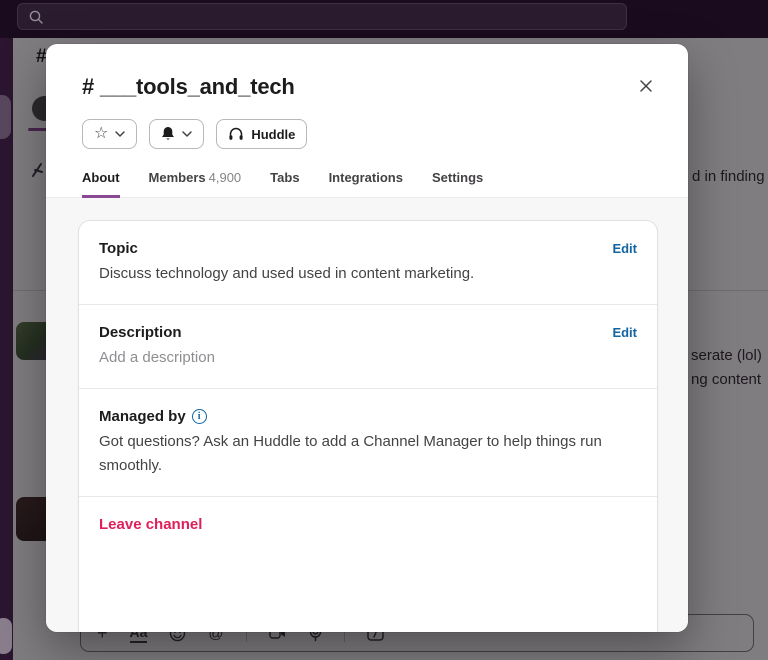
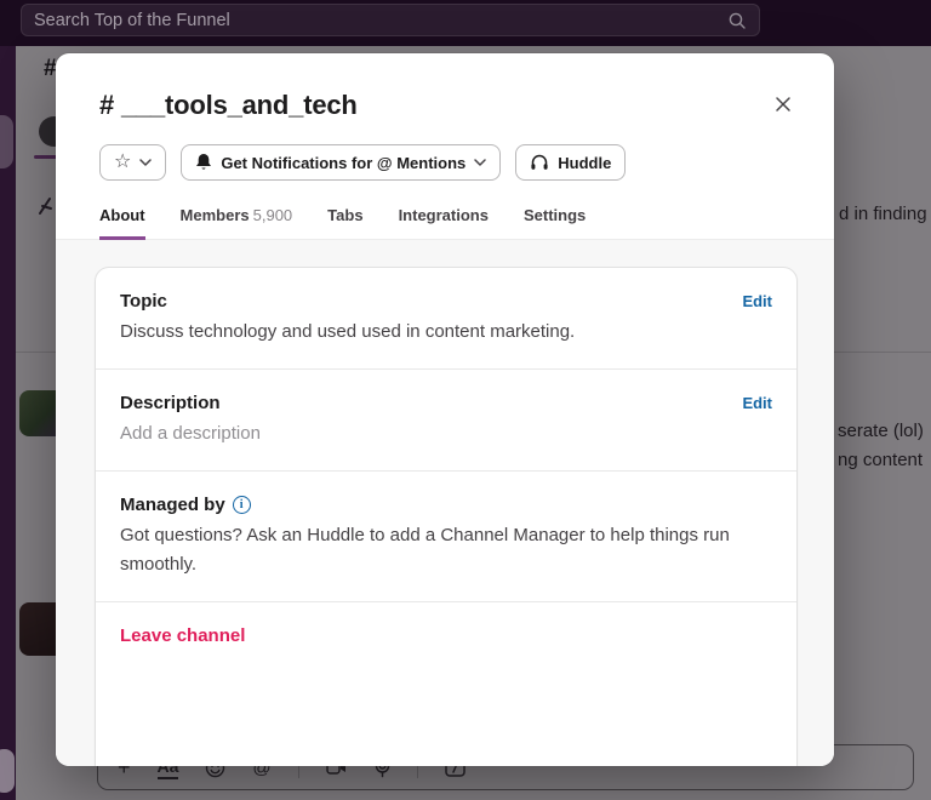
+ Search Top of the Funnel
  #
  d in finding
  serate (lol)
  ng content
  +
  @
  # ___tools_and_tech
  ☆
+ Get Notifications for @ Mentions
  Huddle
  About
- Members 4,900
+ Members 5,900
  Tabs
  Integrations
  Settings
  Topic
  Edit
  Discuss technology and used used in content marketing.
  Description
  Edit
  Add a description
  Managed by
  i
  Got questions? Ask an Huddle to add a Channel Manager to help things run smoothly.
  Leave channel
